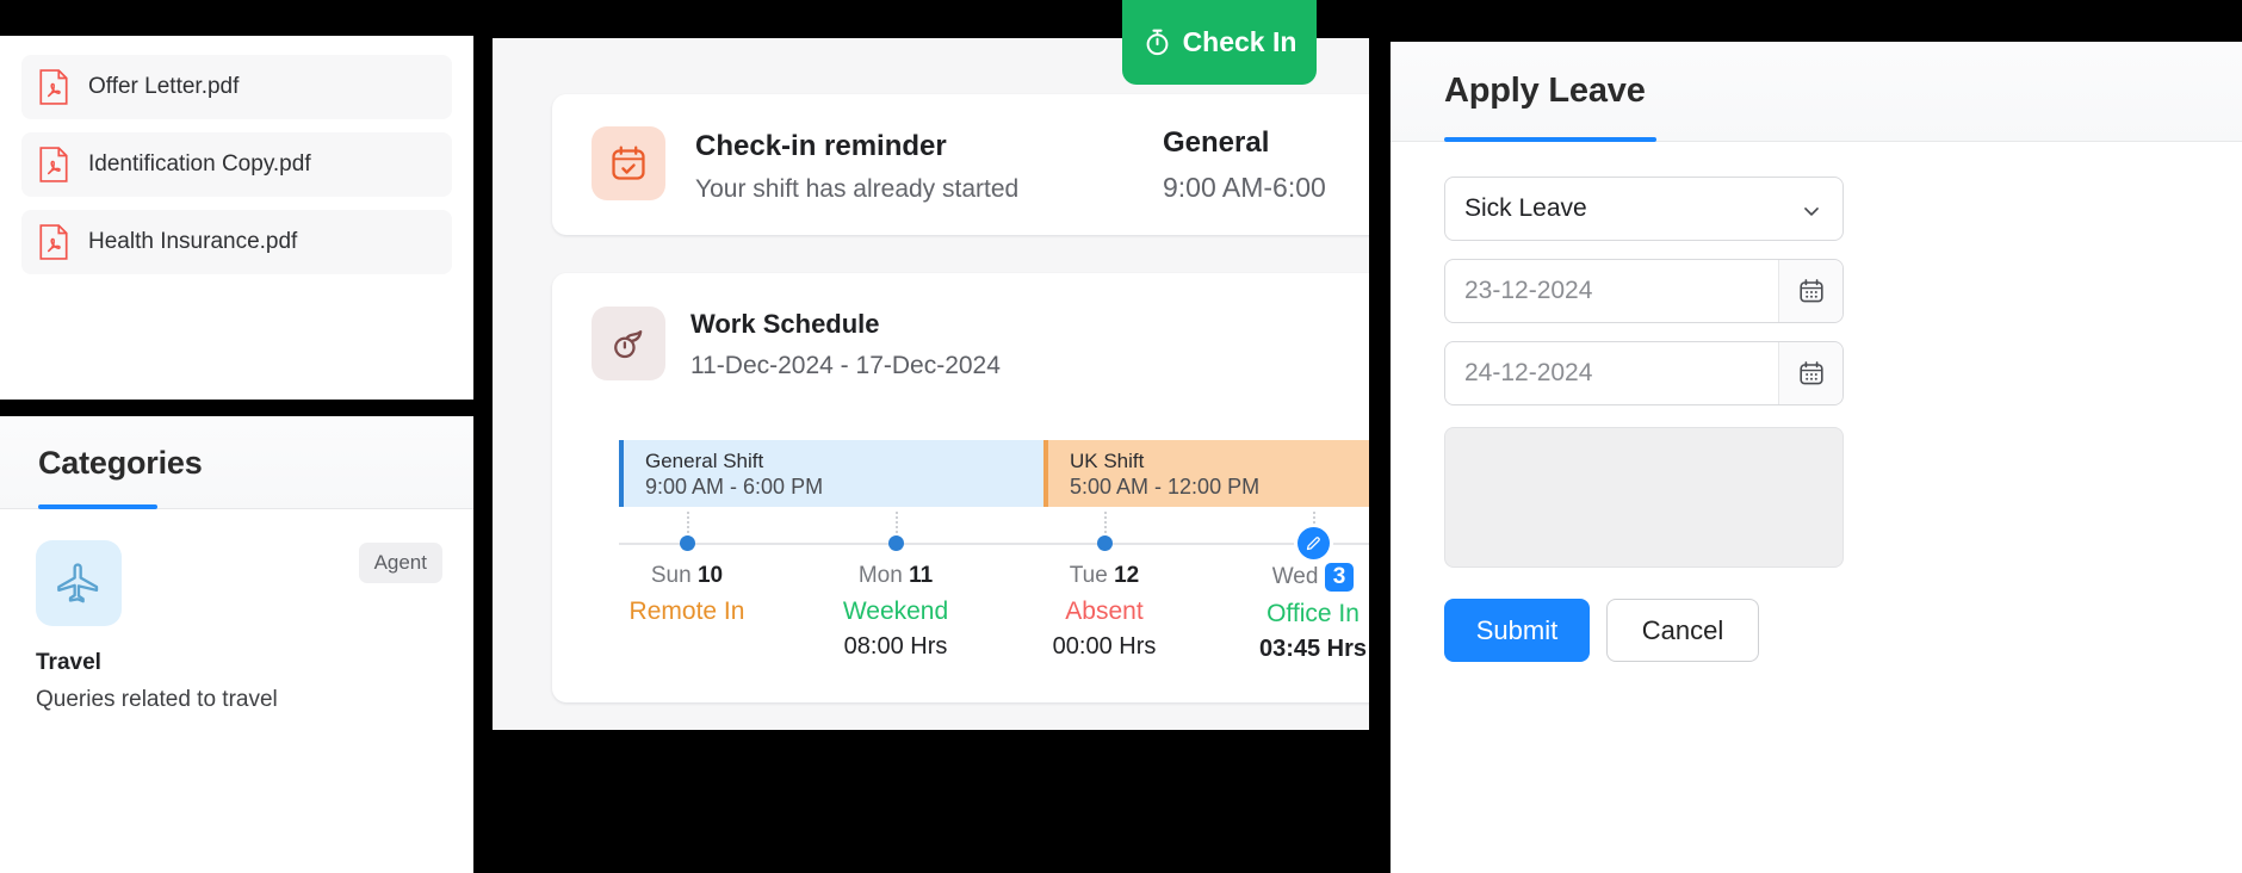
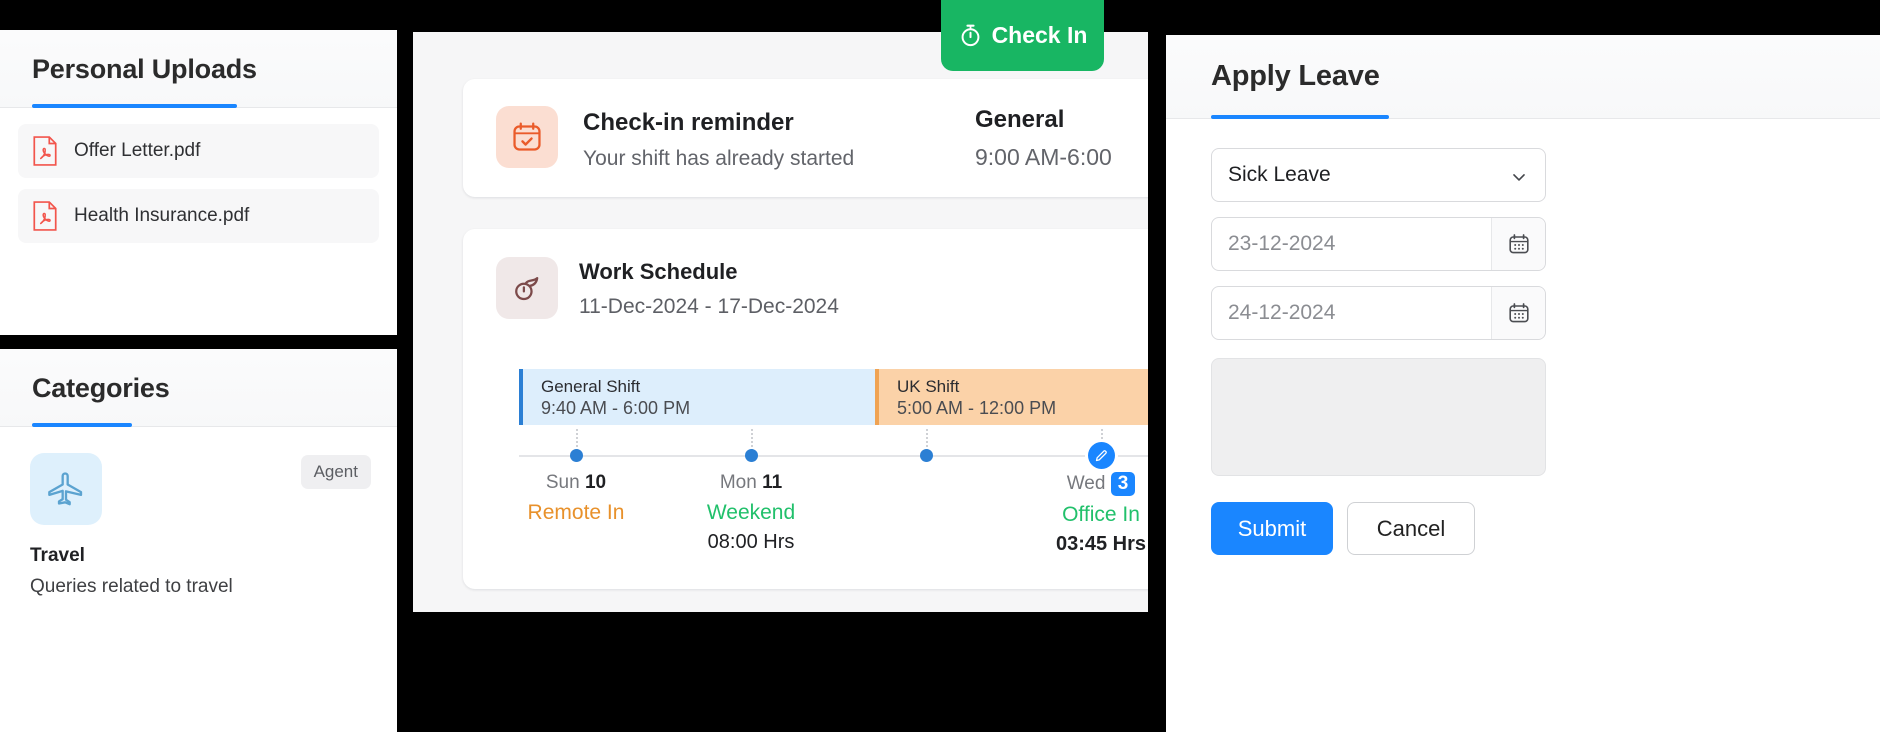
+ Personal Uploads
  Offer Letter.pdf
- Identification Copy.pdf
  Health Insurance.pdf
  Categories
  Agent
  Travel
  Queries related to travel
  Check-in reminder
  Your shift has already started
  General
  9:00 AM-6:00
  Work Schedule
  11-Dec-2024 - 17-Dec-2024
  General Shift
- 9:00 AM - 6:00 PM
+ 9:40 AM - 6:00 PM
  UK Shift
  5:00 AM - 12:00 PM
  Sun 10
  Remote In
  Mon 11
  Weekend
  08:00 Hrs
- Tue 12
- Absent
- 00:00 Hrs
  Wed 3
  Office In
  03:45 Hrs
  Check In
  Apply Leave
  Sick Leave
  23-12-2024
  24-12-2024
  Submit
  Cancel
